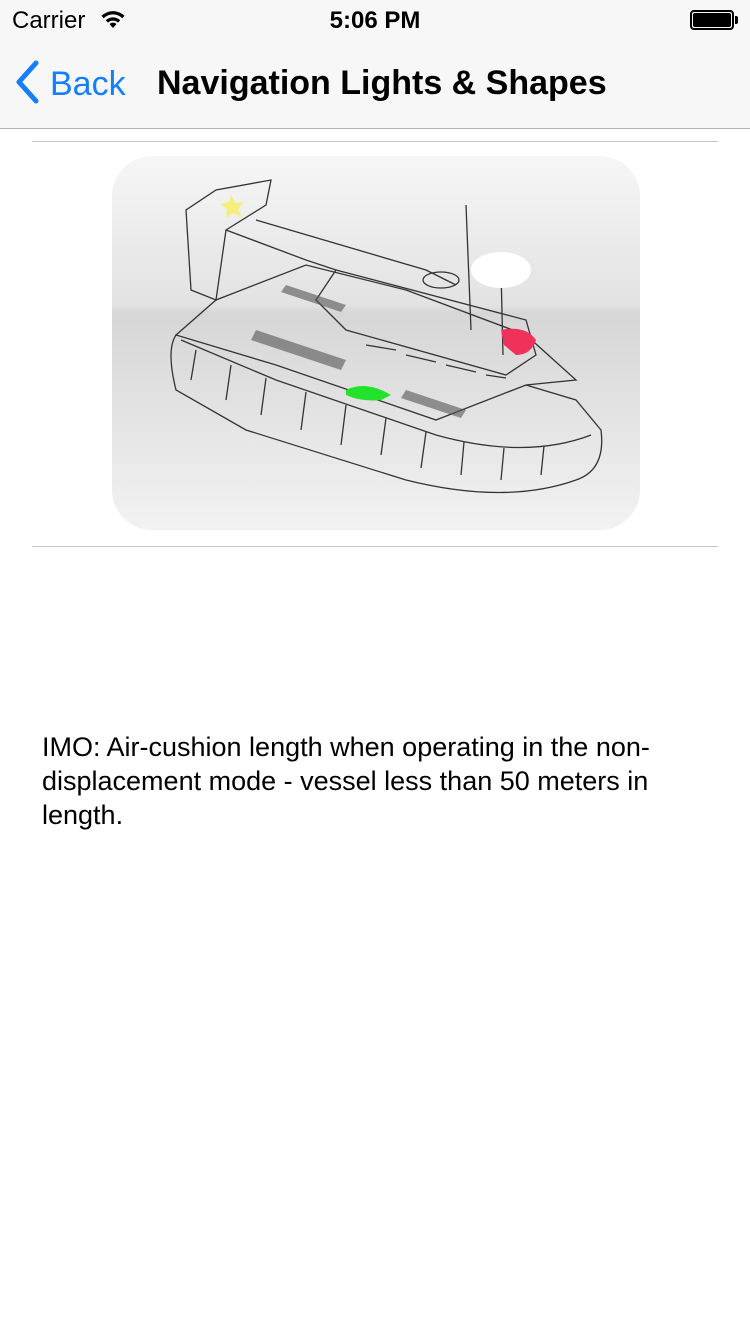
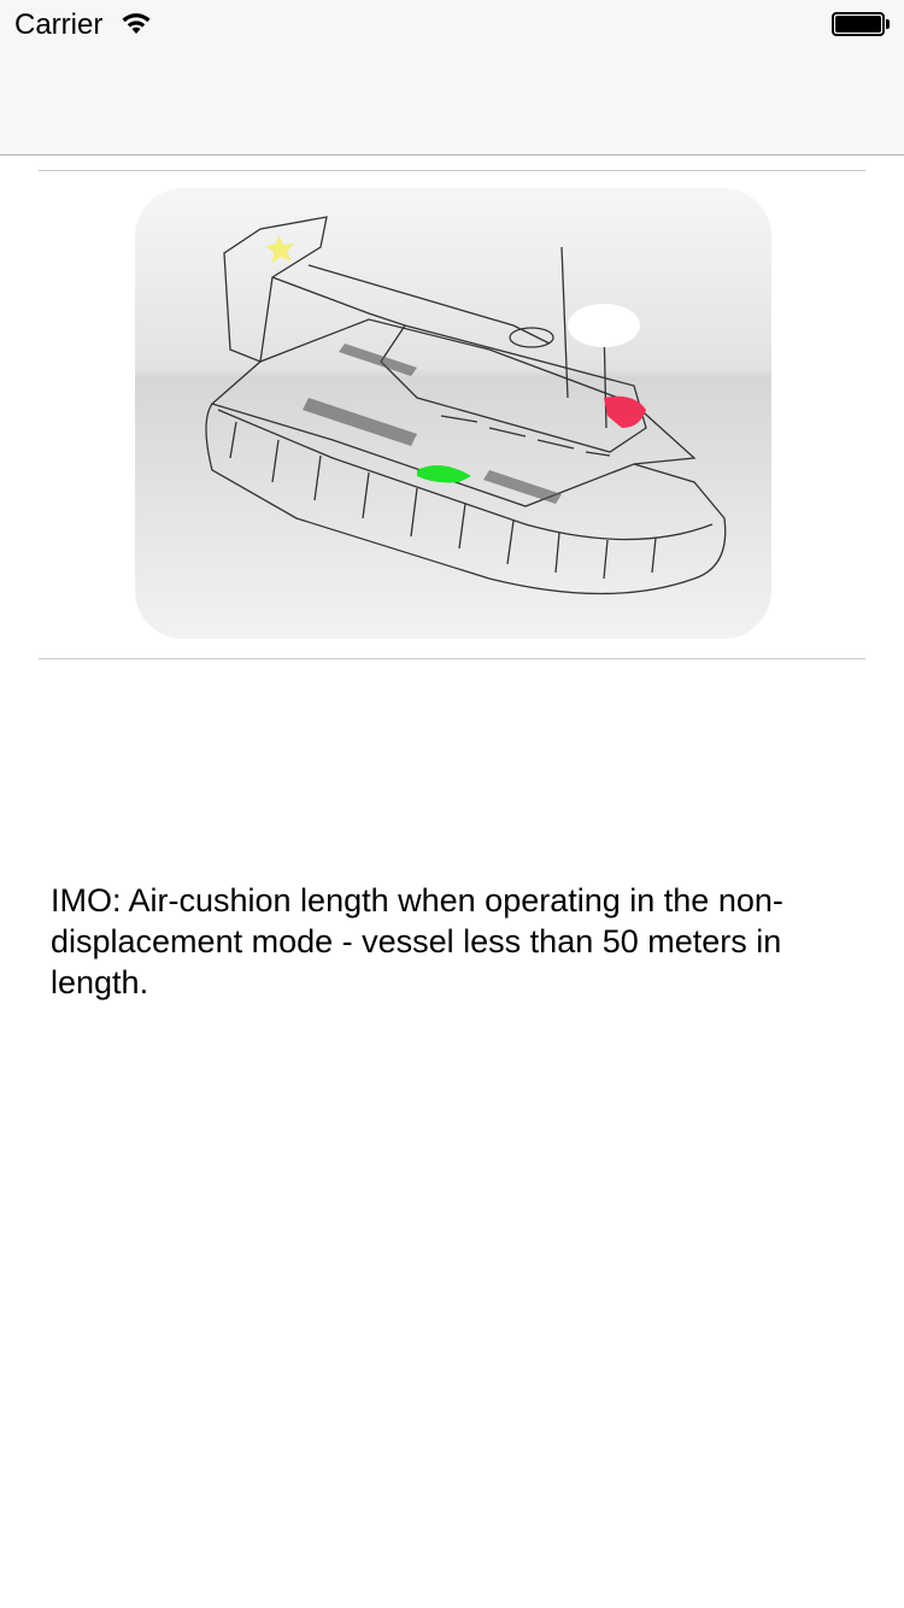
  Carrier
- 5:06 PM
- Back
- Navigation Lights & Shapes
  IMO: Air-cushion length when operating in the non-displacement mode - vessel less than 50 meters in length.
